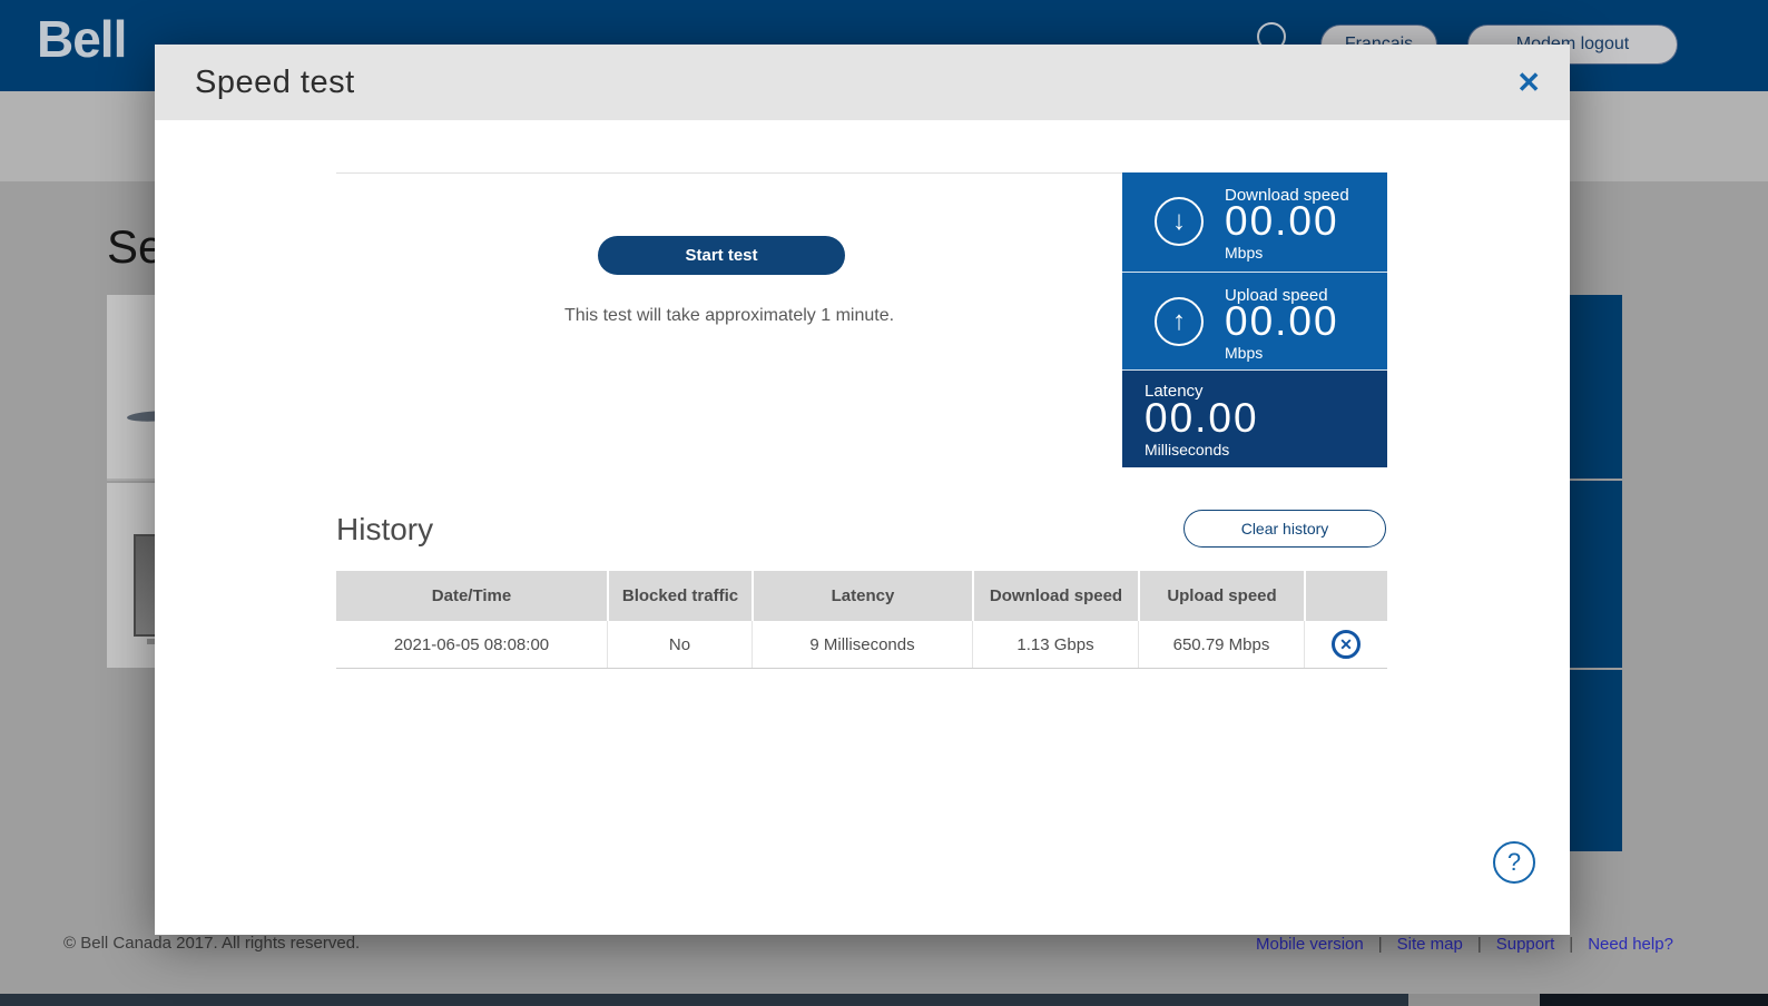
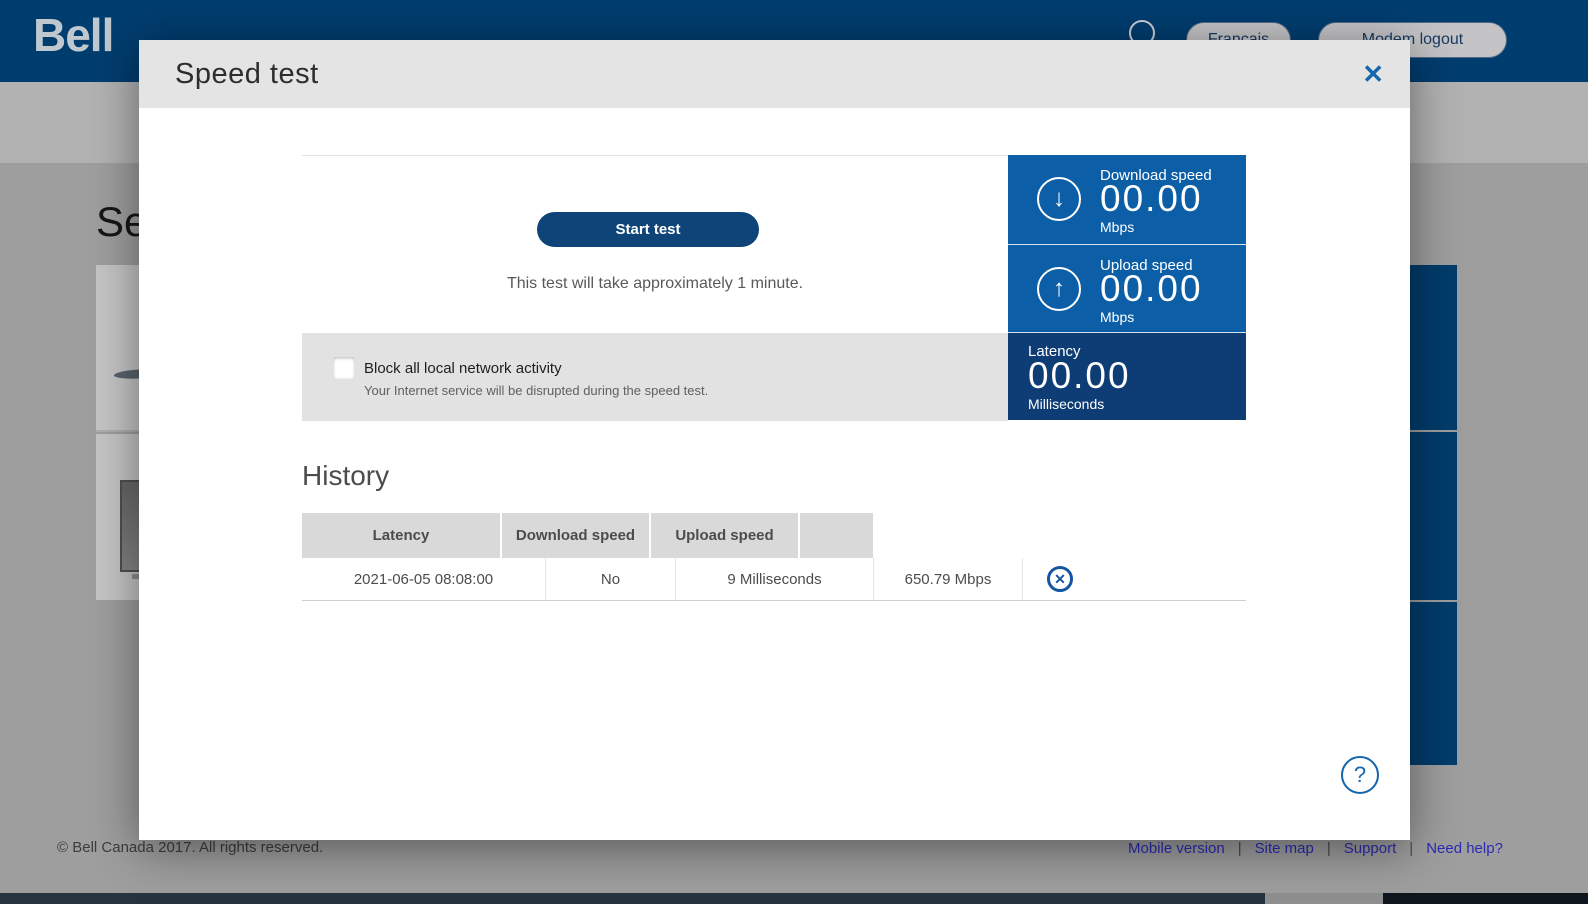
  Bell
  Se
  © Bell Canada 2017. All rights reserved.
  Mobile version
  |
  Site map
  |
  Support
  |
  Need help?
  Speed test
  ✕
  Start test
  This test will take approximately 1 minute.
+ Block all local network activity
+ Your Internet service will be disrupted during the speed test.
  ↓
  Download speed
  00.00
  Mbps
  ↑
  Upload speed
  00.00
  Mbps
  Latency
  00.00
  Milliseconds
  History
- Clear history
- Date/Time
- Blocked traffic
  Latency
  Download speed
  Upload speed
  2021-06-05 08:08:00
  No
  9 Milliseconds
- 1.13 Gbps
  650.79 Mbps
  ✕
  ?
